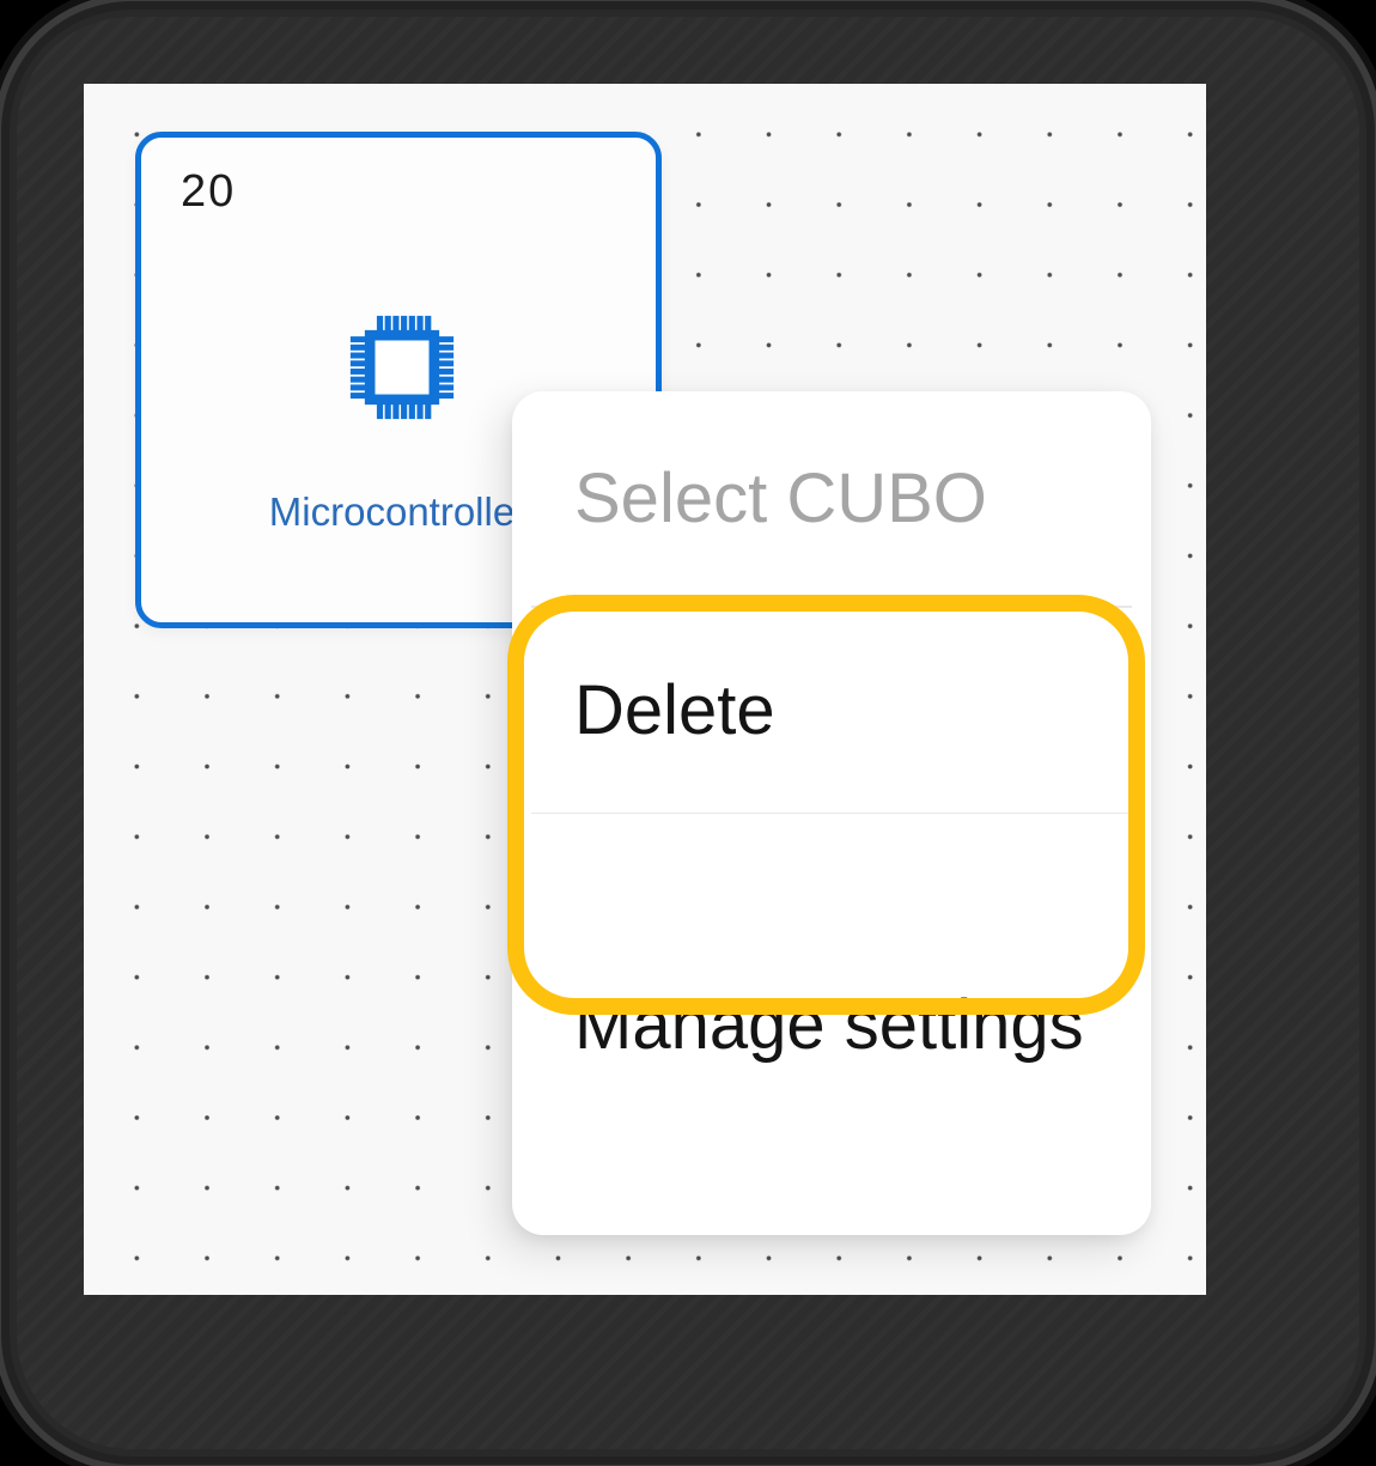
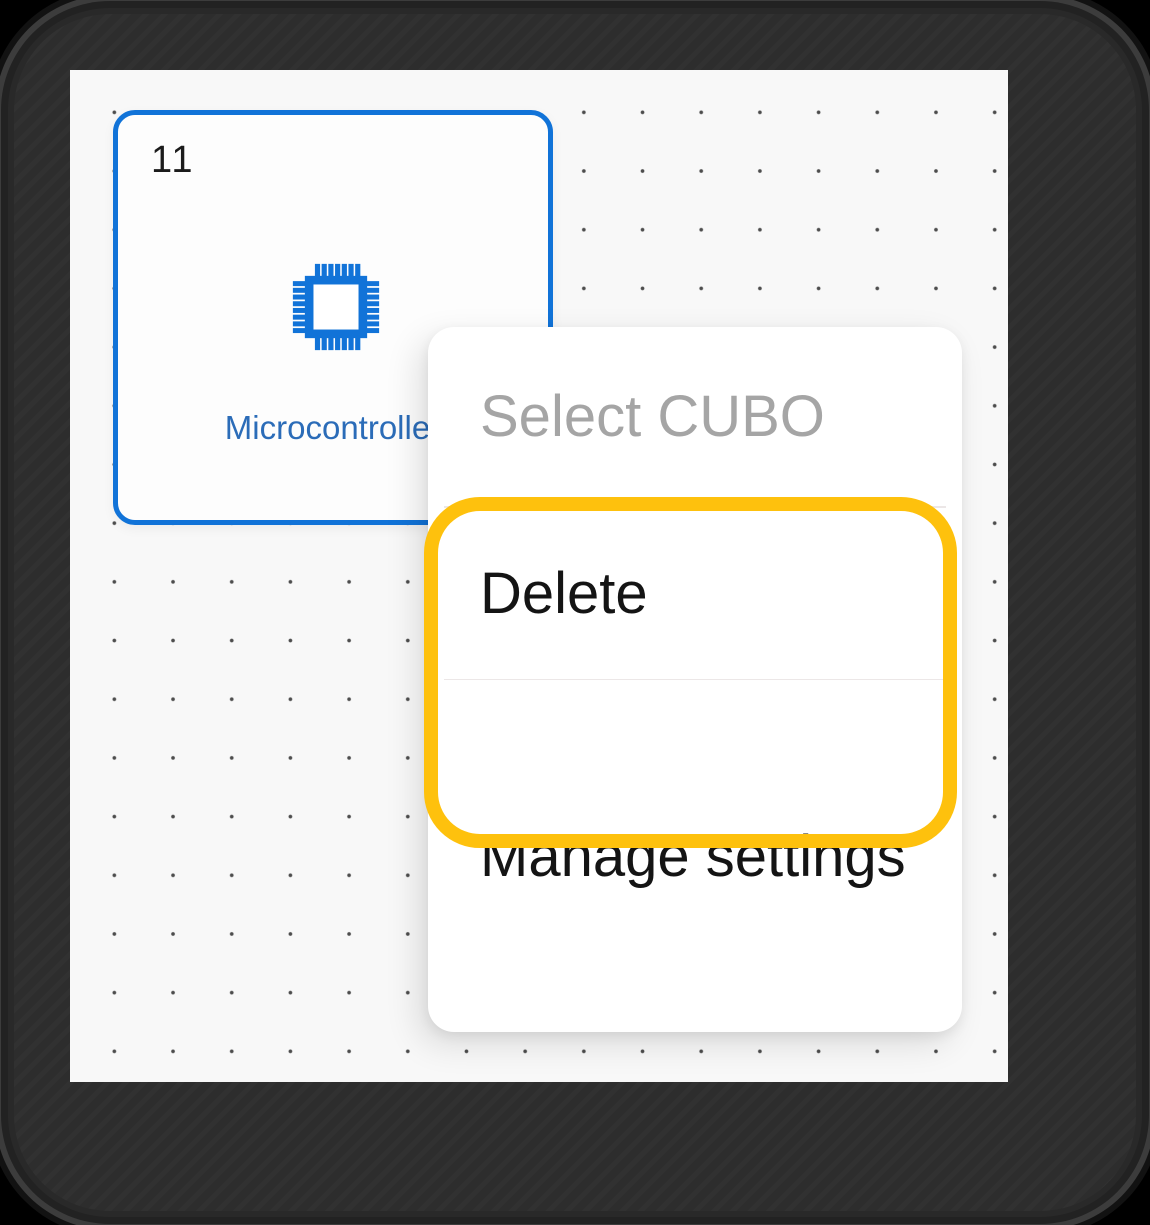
- 20
+ 11
  Microcontrolle
  Select CUBO
  Delete
  Manage settings
